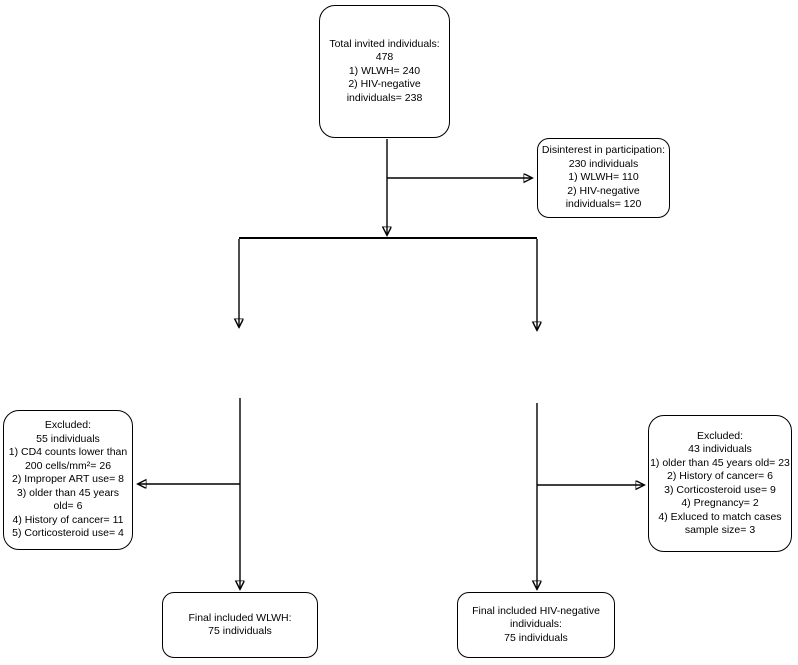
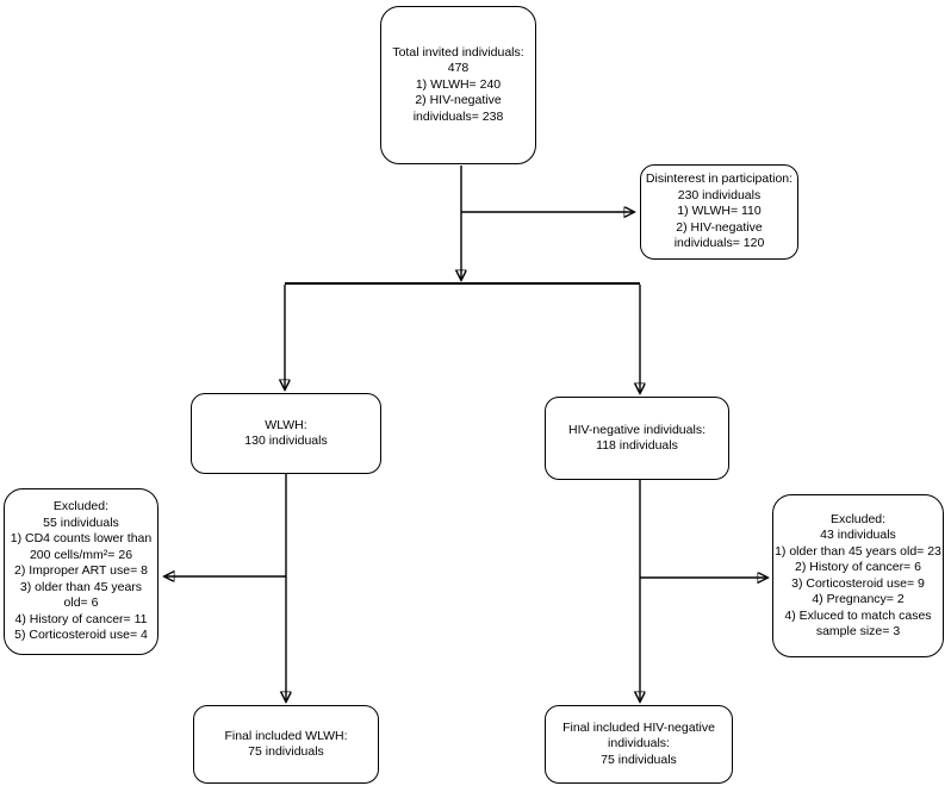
  Total invited individuals:
  478
  1) WLWH= 240
  2) HIV-negative
  individuals= 238
  Disinterest in participation:
  230 individuals
  1) WLWH= 110
  2) HIV-negative
  individuals= 120
+ WLWH:
+ 130 individuals
+ HIV-negative individuals:
+ 118 individuals
  Excluded:
  55 individuals
  1) CD4 counts lower than
  200 cells/mm²= 26
  2) Improper ART use= 8
  3) older than 45 years
  old= 6
  4) History of cancer= 11
  5) Corticosteroid use= 4
  Excluded:
  43 individuals
  1) older than 45 years old= 23
  2) History of cancer= 6
  3) Corticosteroid use= 9
  4) Pregnancy= 2
  4) Exluced to match cases
  sample size= 3
  Final included WLWH:
  75 individuals
  Final included HIV-negative
  individuals:
  75 individuals
